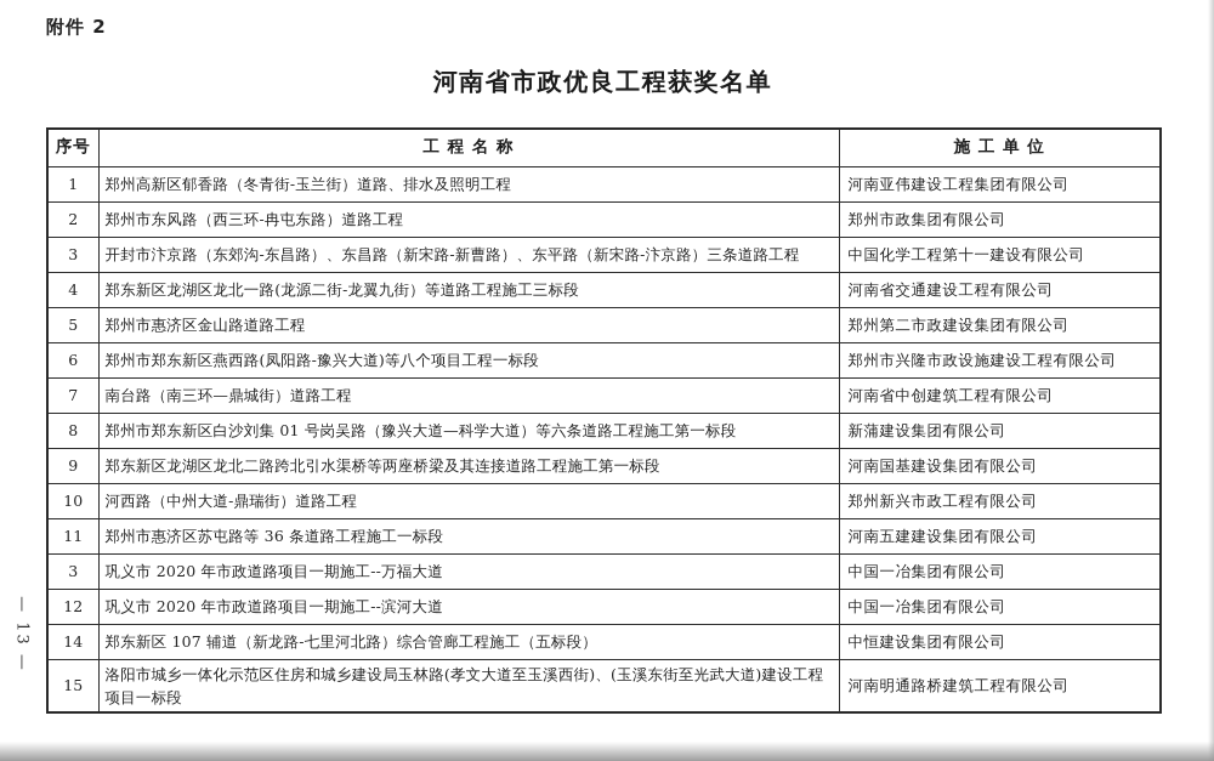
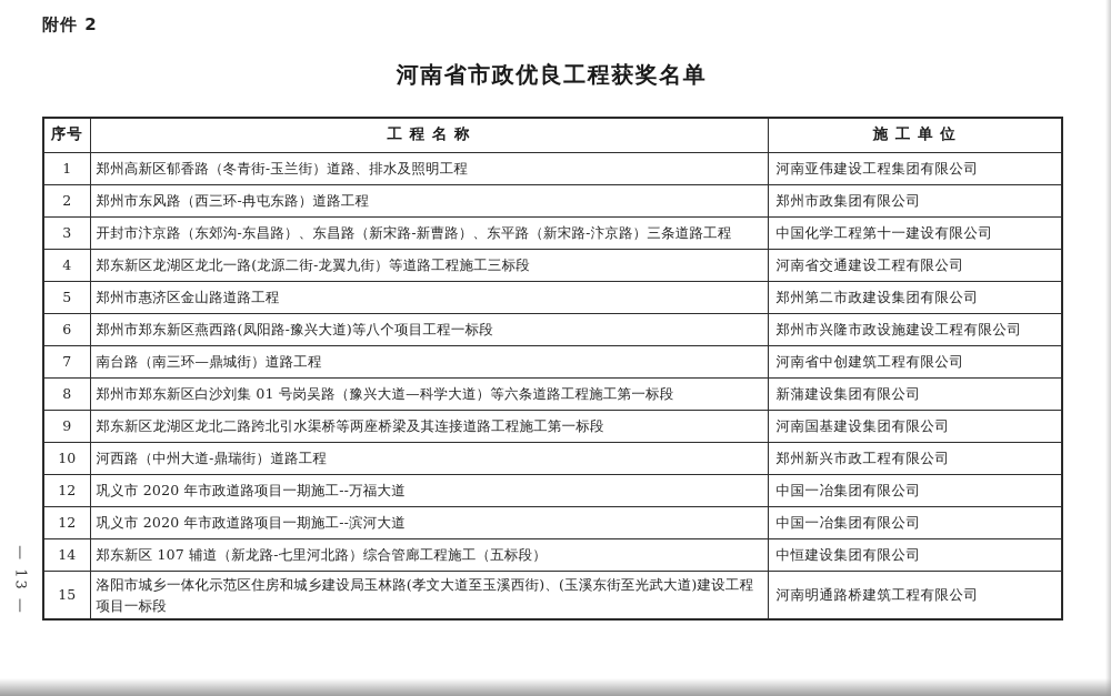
  附件 2
  河南省市政优良工程获奖名单
  序号	工 程 名 称	施 工 单 位
  1	郑州高新区郁香路（冬青街-玉兰街）道路、排水及照明工程	河南亚伟建设工程集团有限公司
  2	郑州市东风路（西三环-冉屯东路）道路工程	郑州市政集团有限公司
  3	开封市汴京路（东郊沟-东昌路）、东昌路（新宋路-新曹路）、东平路（新宋路-汴京路）三条道路工程	中国化学工程第十一建设有限公司
  4	郑东新区龙湖区龙北一路(龙源二街-龙翼九街）等道路工程施工三标段	河南省交通建设工程有限公司
  5	郑州市惠济区金山路道路工程	郑州第二市政建设集团有限公司
  6	郑州市郑东新区燕西路(凤阳路-豫兴大道)等八个项目工程一标段	郑州市兴隆市政设施建设工程有限公司
  7	南台路（南三环—鼎城街）道路工程	河南省中创建筑工程有限公司
  8	郑州市郑东新区白沙刘集 01 号岗吴路（豫兴大道—科学大道）等六条道路工程施工第一标段	新蒲建设集团有限公司
  9	郑东新区龙湖区龙北二路跨北引水渠桥等两座桥梁及其连接道路工程施工第一标段	河南国基建设集团有限公司
  10	河西路（中州大道-鼎瑞街）道路工程	郑州新兴市政工程有限公司
- 11	郑州市惠济区苏屯路等 36 条道路工程施工一标段	河南五建建设集团有限公司
- 3	巩义市 2020 年市政道路项目一期施工--万福大道	中国一冶集团有限公司
+ 12	巩义市 2020 年市政道路项目一期施工--万福大道	中国一冶集团有限公司
  12	巩义市 2020 年市政道路项目一期施工--滨河大道	中国一冶集团有限公司
  14	郑东新区 107 辅道（新龙路-七里河北路）综合管廊工程施工（五标段）	中恒建设集团有限公司
  15	洛阳市城乡一体化示范区住房和城乡建设局玉林路(孝文大道至玉溪西街)、(玉溪东街至光武大道)建设工程项目一标段	河南明通路桥建筑工程有限公司
